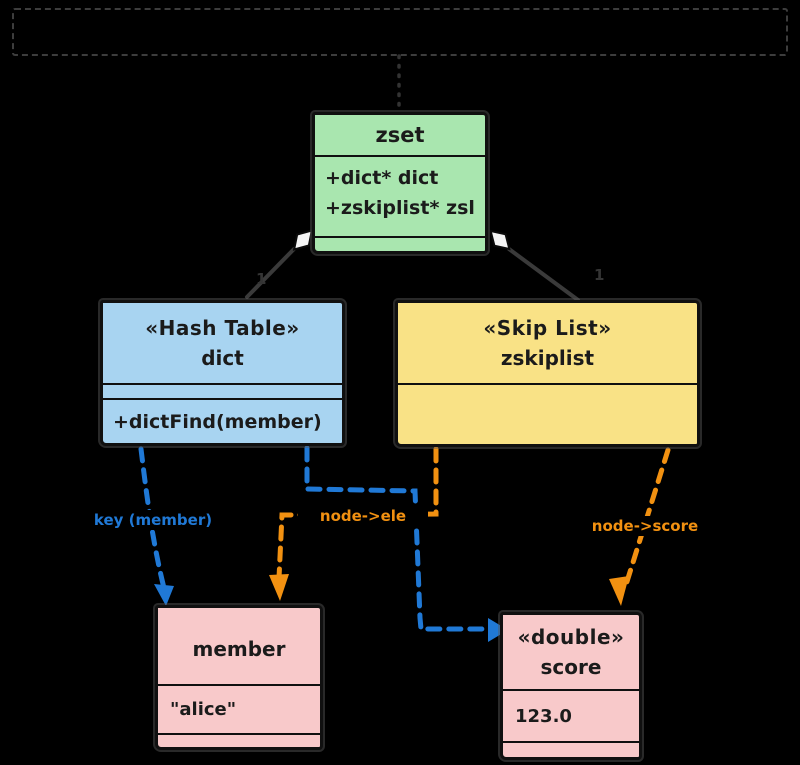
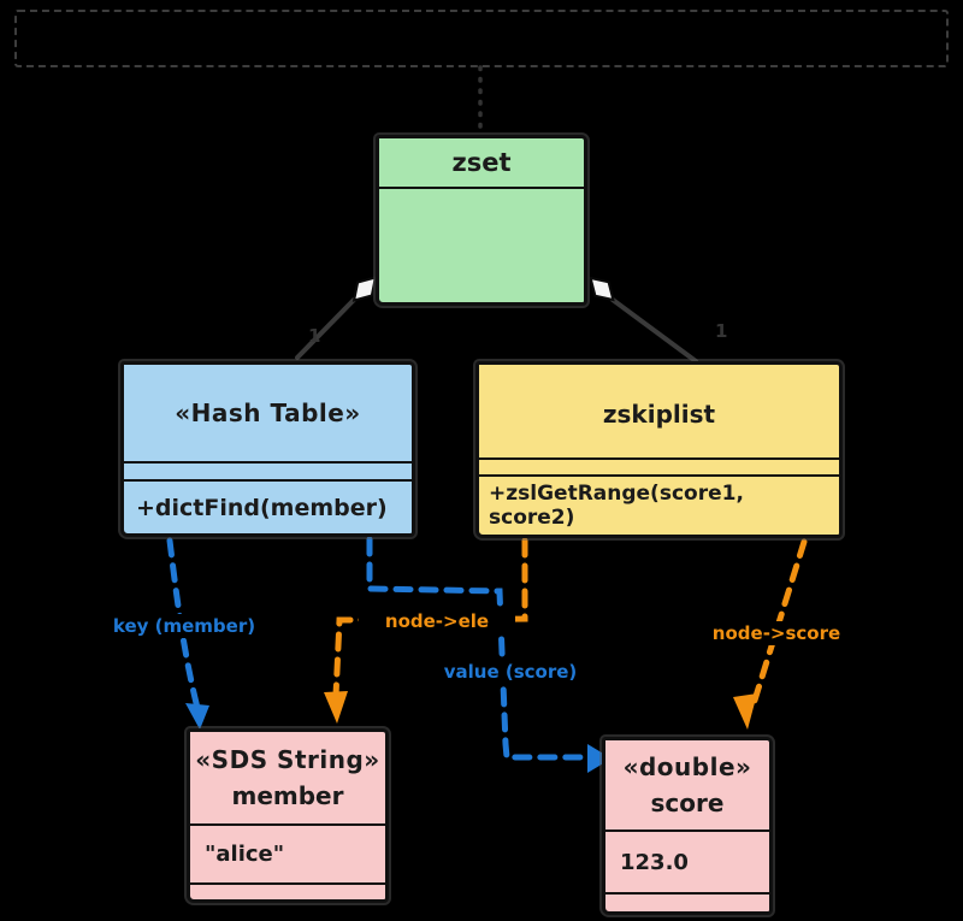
  zset
- +dict* dict
- +zskiplist* zsl
  «Hash Table»
- dict
  +dictFind(member)
- «Skip List»
  zskiplist
+ +zslGetRange(score1, score2)
+ «SDS String»
  member
  "alice"
  «double»
  score
  123.0
  1
  1
  key (member)
  node->ele
+ value (score)
  node->score
